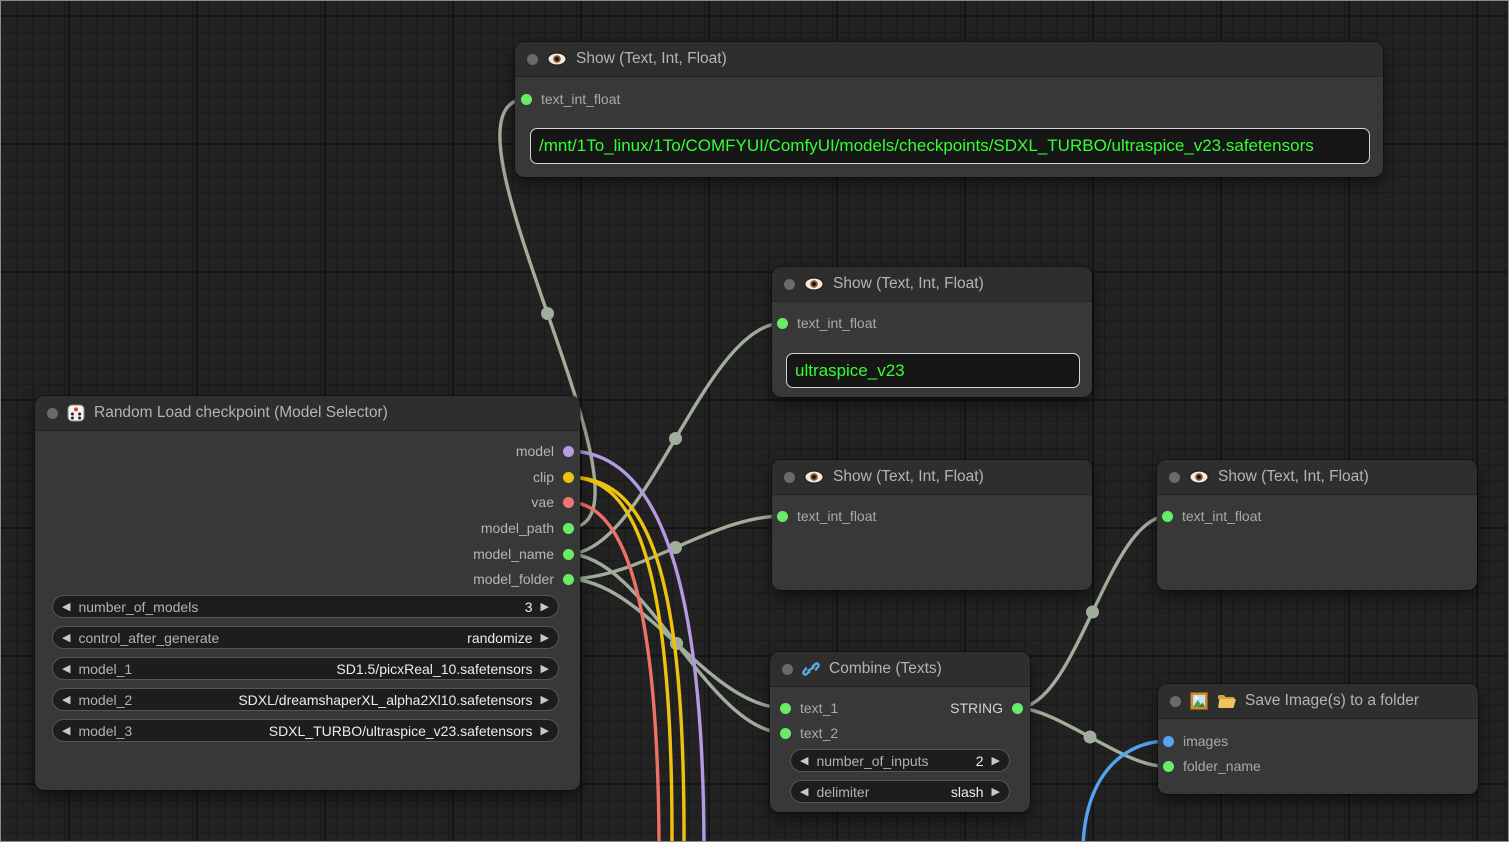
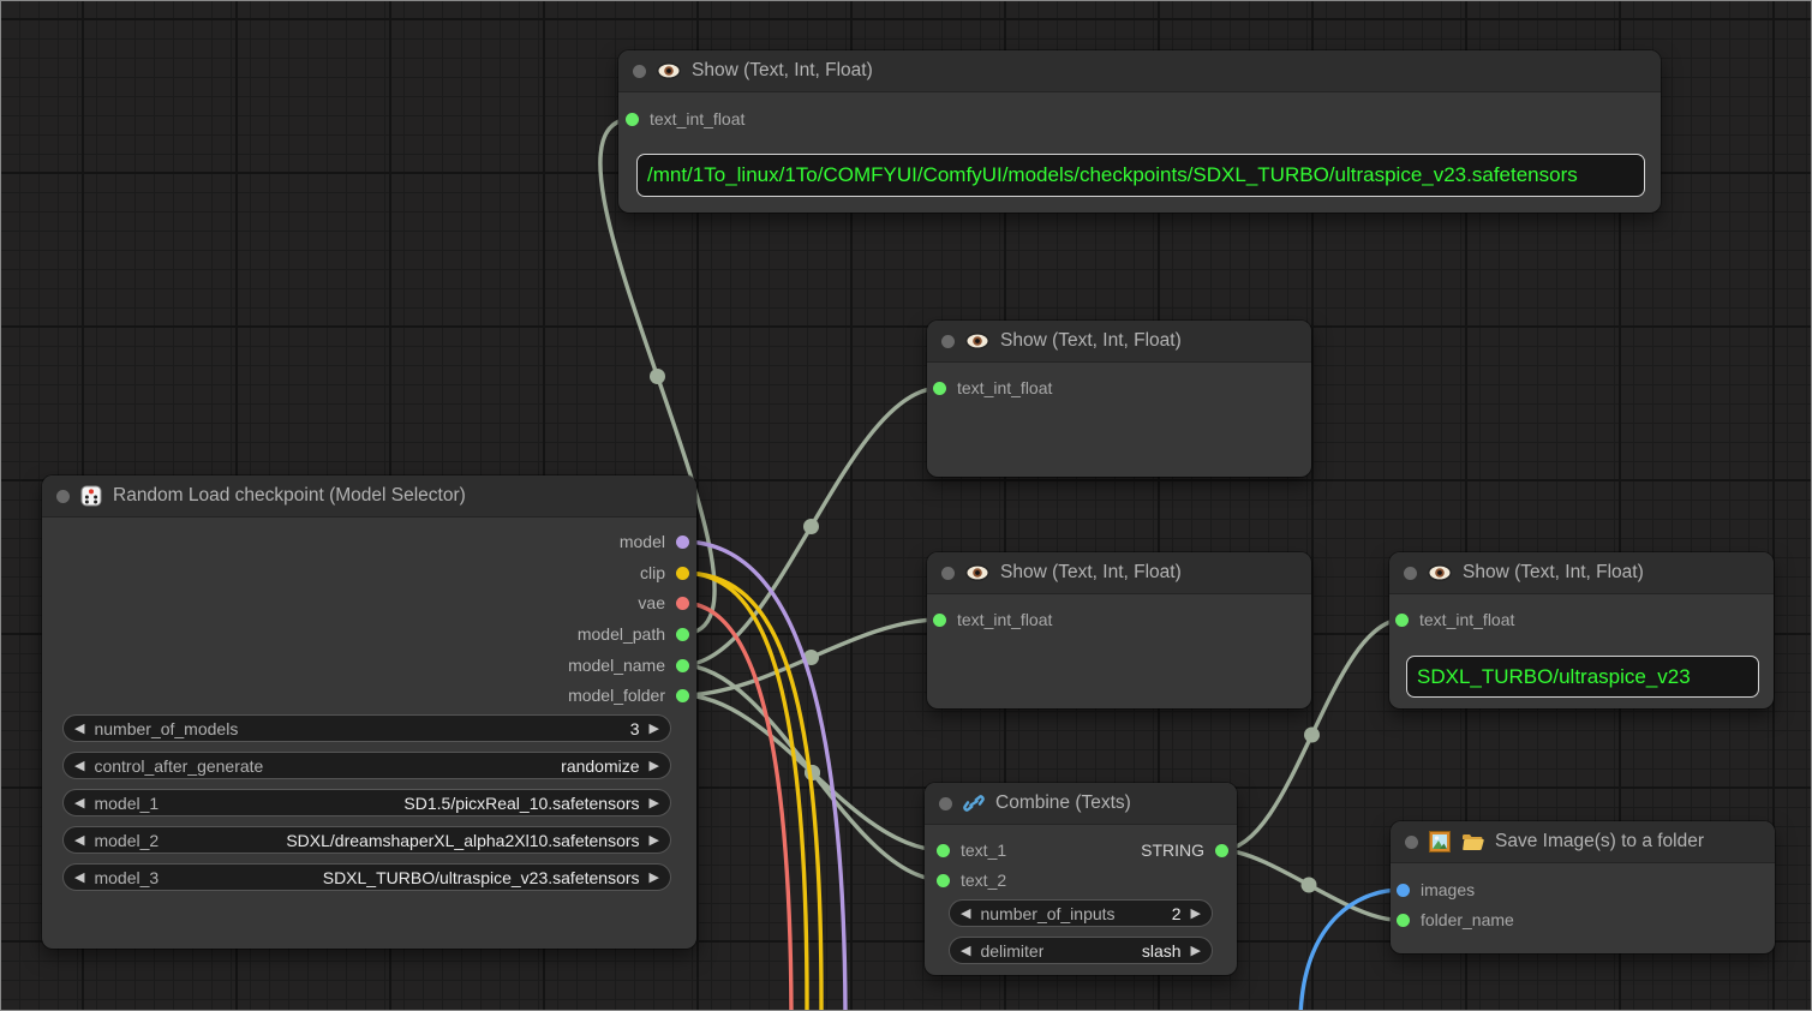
  Show (Text, Int, Float)
  text_int_float
  /mnt/1To_linux/1To/COMFYUI/ComfyUI/models/checkpoints/SDXL_TURBO/ultraspice_v23.safetensors
  Show (Text, Int, Float)
  text_int_float
- ultraspice_v23
  Show (Text, Int, Float)
  text_int_float
  Show (Text, Int, Float)
  text_int_float
+ SDXL_TURBO/ultraspice_v23
  Random Load checkpoint (Model Selector)
  model
  clip
  vae
  model_path
  model_name
  model_folder
  ◀
  number_of_models
  3
  ▶
  ◀
  control_after_generate
  randomize
  ▶
  ◀
  model_1
  SD1.5/picxReal_10.safetensors
  ▶
  ◀
  model_2
  SDXL/dreamshaperXL_alpha2Xl10.safetensors
  ▶
  ◀
  model_3
  SDXL_TURBO/ultraspice_v23.safetensors
  ▶
  Combine (Texts)
  text_1
  text_2
  STRING
  ◀
  number_of_inputs
  2
  ▶
  ◀
  delimiter
  slash
  ▶
  Save Image(s) to a folder
  images
  folder_name
